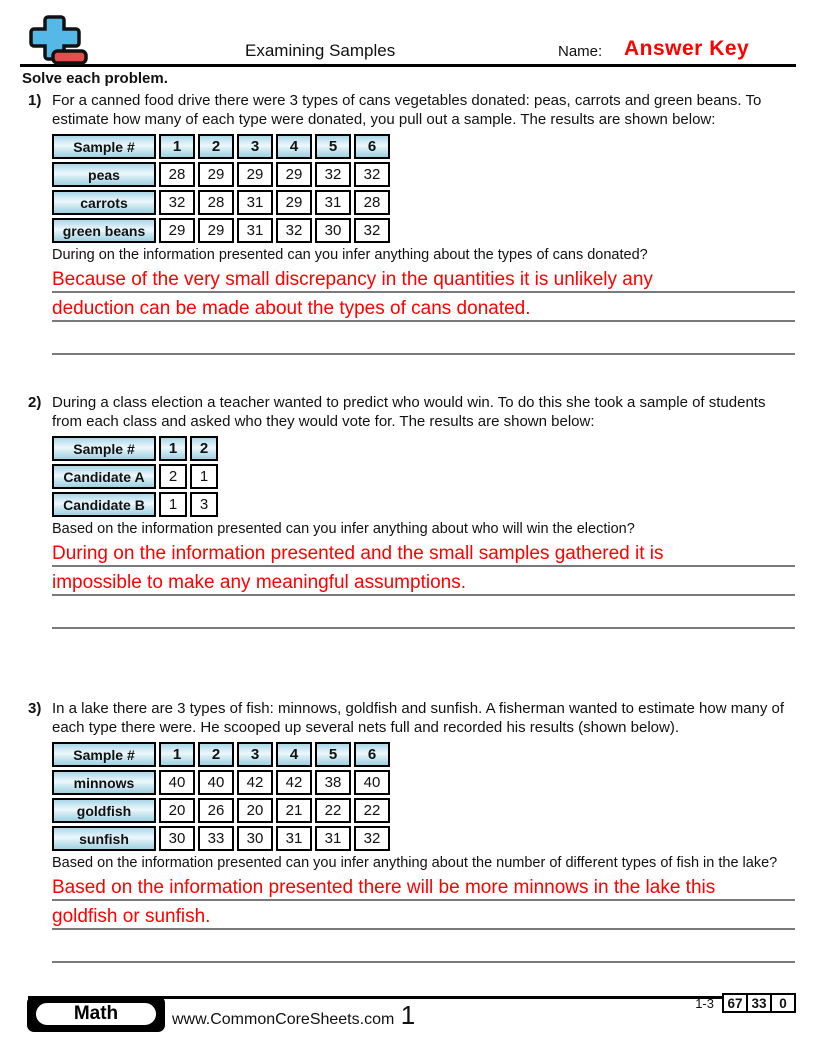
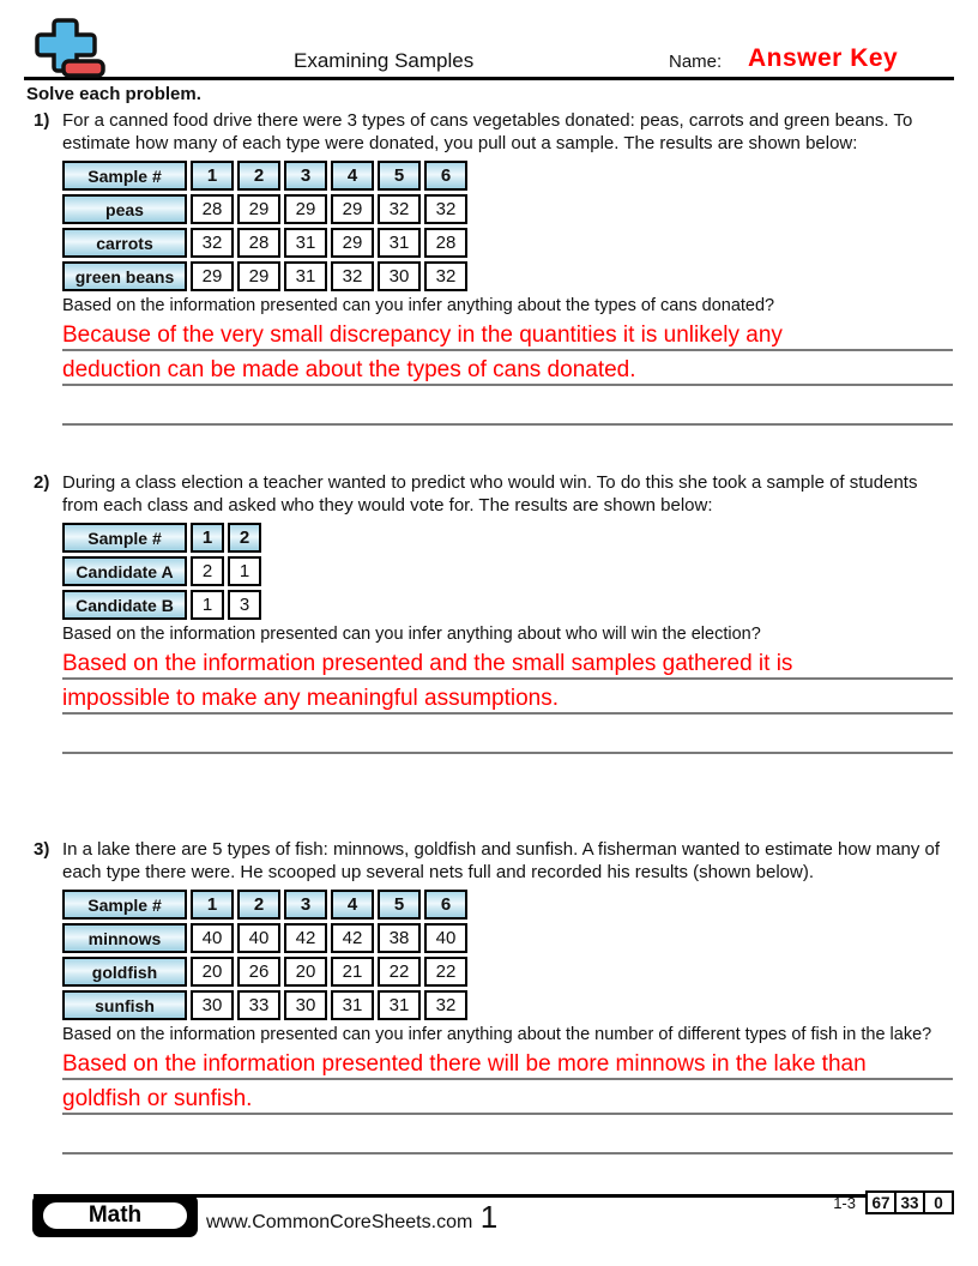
  Examining Samples
  Name:
  Answer Key
  Solve each problem.
  1)
  For a canned food drive there were 3 types of cans vegetables donated: peas, carrots and green beans. To estimate how many of each type were donated, you pull out a sample. The results are shown below:
  Sample #	1	2	3	4	5	6
  peas	28	29	29	29	32	32
  carrots	32	28	31	29	31	28
  green beans	29	29	31	32	30	32
- During on the information presented can you infer anything about the types of cans donated?
+ Based on the information presented can you infer anything about the types of cans donated?
  Because of the very small discrepancy in the quantities it is unlikely any
  deduction can be made about the types of cans donated.
  2)
  During a class election a teacher wanted to predict who would win. To do this she took a sample of students from each class and asked who they would vote for. The results are shown below:
  Sample #	1	2
  Candidate A	2	1
  Candidate B	1	3
  Based on the information presented can you infer anything about who will win the election?
- During on the information presented and the small samples gathered it is
+ Based on the information presented and the small samples gathered it is
  impossible to make any meaningful assumptions.
  3)
- In a lake there are 3 types of fish: minnows, goldfish and sunfish. A fisherman wanted to estimate how many of each type there were. He scooped up several nets full and recorded his results (shown below).
+ In a lake there are 5 types of fish: minnows, goldfish and sunfish. A fisherman wanted to estimate how many of each type there were. He scooped up several nets full and recorded his results (shown below).
  Sample #	1	2	3	4	5	6
  minnows	40	40	42	42	38	40
  goldfish	20	26	20	21	22	22
  sunfish	30	33	30	31	31	32
  Based on the information presented can you infer anything about the number of different types of fish in the lake?
- Based on the information presented there will be more minnows in the lake this
+ Based on the information presented there will be more minnows in the lake than
  goldfish or sunfish.
  Math
  www.CommonCoreSheets.com
  1
  1-3
  67
  33
  0
